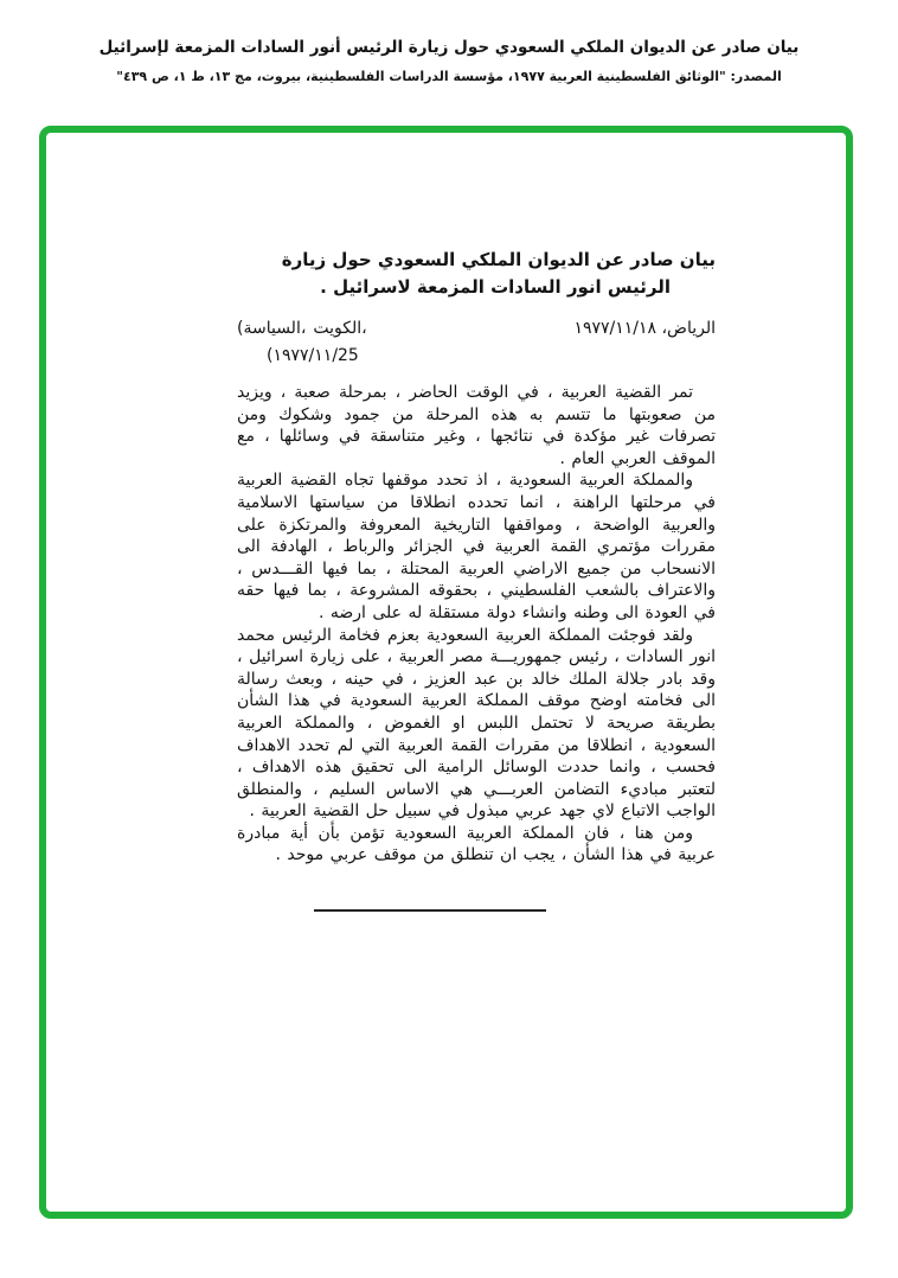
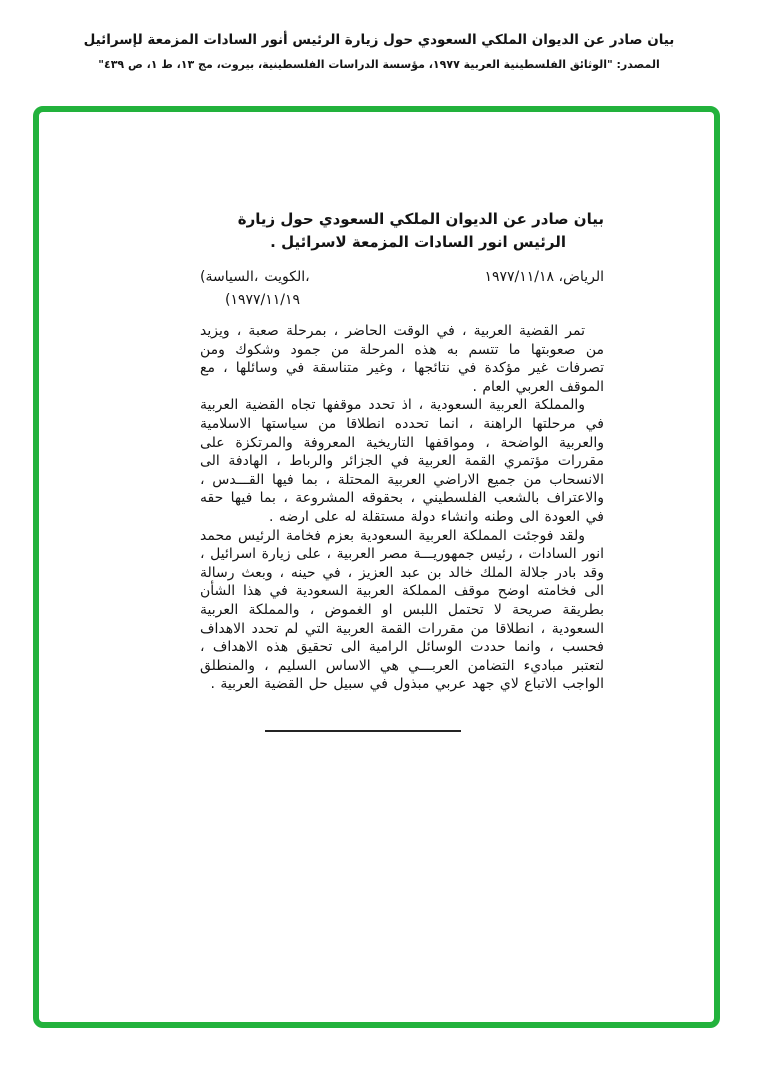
  بيان صادر عن الديوان الملكي السعودي حول زيارة الرئيس أنور السادات المزمعة لإسرائيل
  المصدر: "الوثائق الفلسطينية العربية ١٩٧٧، مؤسسة الدراسات الفلسطينية، بيروت، مج ١٣، ط ١، ص ٤٣٩"
  بيان صادر عن الديوان الملكي السعودي حول زيارة
  الرئيس انور السادات المزمعة لاسرائيل .
  (
  السياسة،
  الكويت،
  الرياض، ١٩٧٧/١١/١٨
- (١٩٧٧/١١/25
+ (١٩٧٧/١١/١٩
  تمر القضية العربية ، في الوقت الحاضر ، بمرحلة صعبة ، ويزيد من صعوبتها ما تتسم به هذه المرحلة من جمود وشكوك ومن تصرفات غير مؤكدة في نتائجها ، وغير متناسقة في وسائلها ، مع الموقف العربي العام .
  والمملكة العربية السعودية ، اذ تحدد موقفها تجاه القضية العربية في مرحلتها الراهنة ، انما تحدده انطلاقا من سياستها الاسلامية والعربية الواضحة ، ومواقفها التاريخية المعروفة والمرتكزة على مقررات مؤتمري القمة العربية في الجزائر والرباط ، الهادفة الى الانسحاب من جميع الاراضي العربية المحتلة ، بما فيها القـــدس ، والاعتراف بالشعب الفلسطيني ، بحقوقه المشروعة ، بما فيها حقه في العودة الى وطنه وانشاء دولة مستقلة له على ارضه .
  ولقد فوجئت المملكة العربية السعودية بعزم فخامة الرئيس محمد انور السادات ، رئيس جمهوريـــة مصر العربية ، على زيارة اسرائيل ، وقد بادر جلالة الملك خالد بن عبد العزيز ، في حينه ، وبعث رسالة الى فخامته اوضح موقف المملكة العربية السعودية في هذا الشأن بطريقة صريحة لا تحتمل اللبس او الغموض ، والمملكة العربية السعودية ، انطلاقا من مقررات القمة العربية التي لم تحدد الاهداف فحسب ، وانما حددت الوسائل الرامية الى تحقيق هذه الاهداف ، لتعتبر مباديء التضامن العربـــي هي الاساس السليم ، والمنطلق الواجب الاتباع لاي جهد عربي مبذول في سبيل حل القضية العربية .
- ومن هنا ، فان المملكة العربية السعودية تؤمن بأن أية مبادرة عربية في هذا الشأن ، يجب ان تنطلق من موقف عربي موحد .
